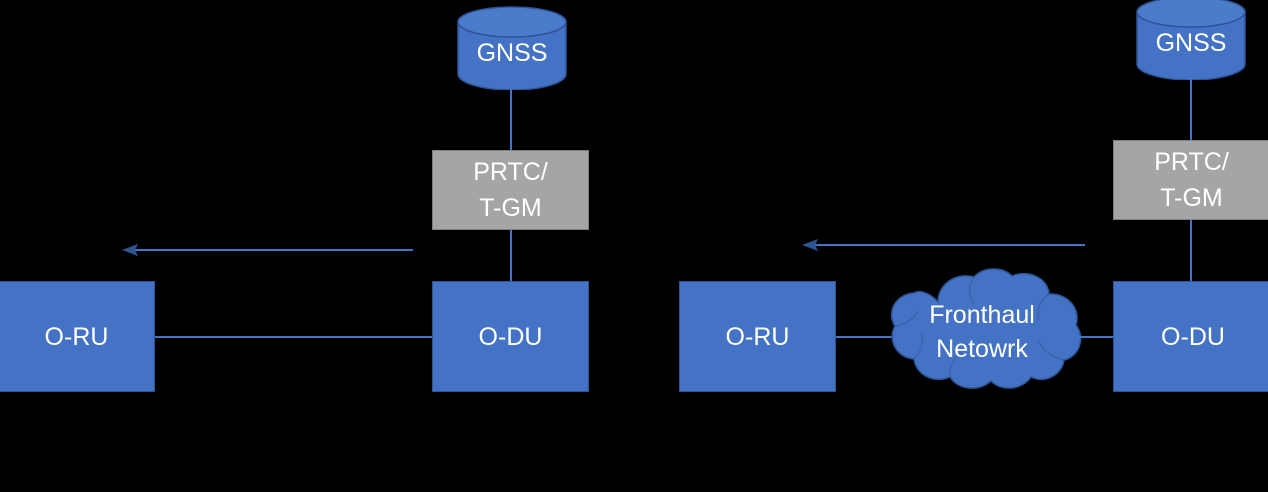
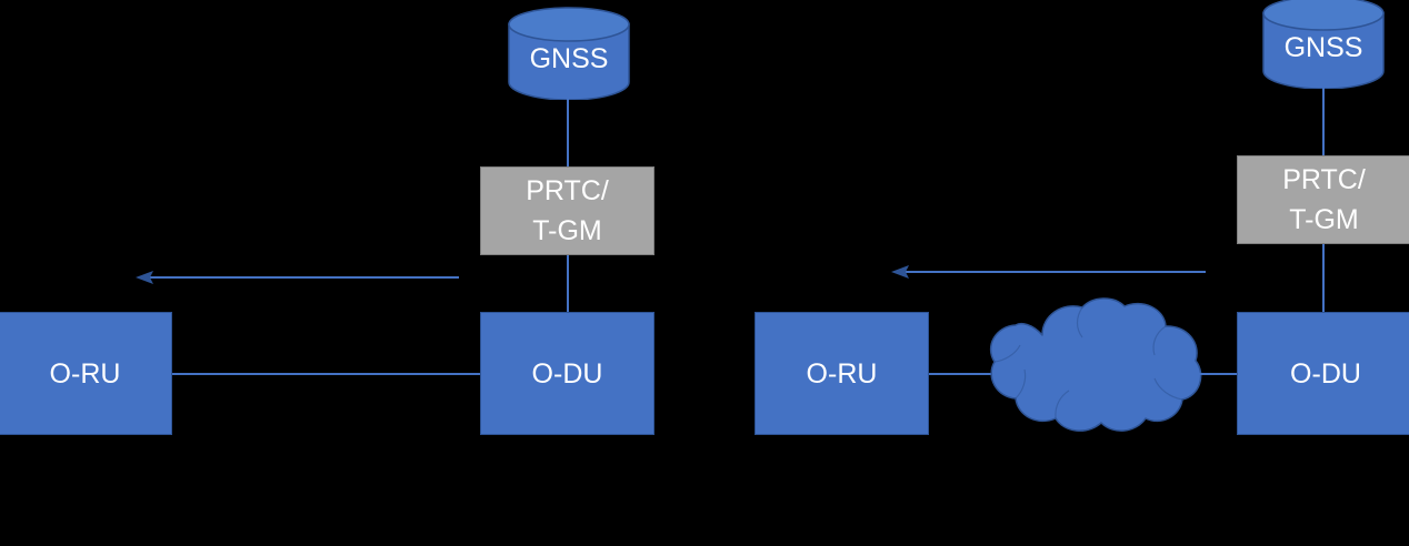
  GNSS
  PRTC/
  T-GM
  O-RU
  O-DU
  GNSS
  PRTC/
  T-GM
  O-RU
- Fronthaul
- Netowrk
  O-DU
